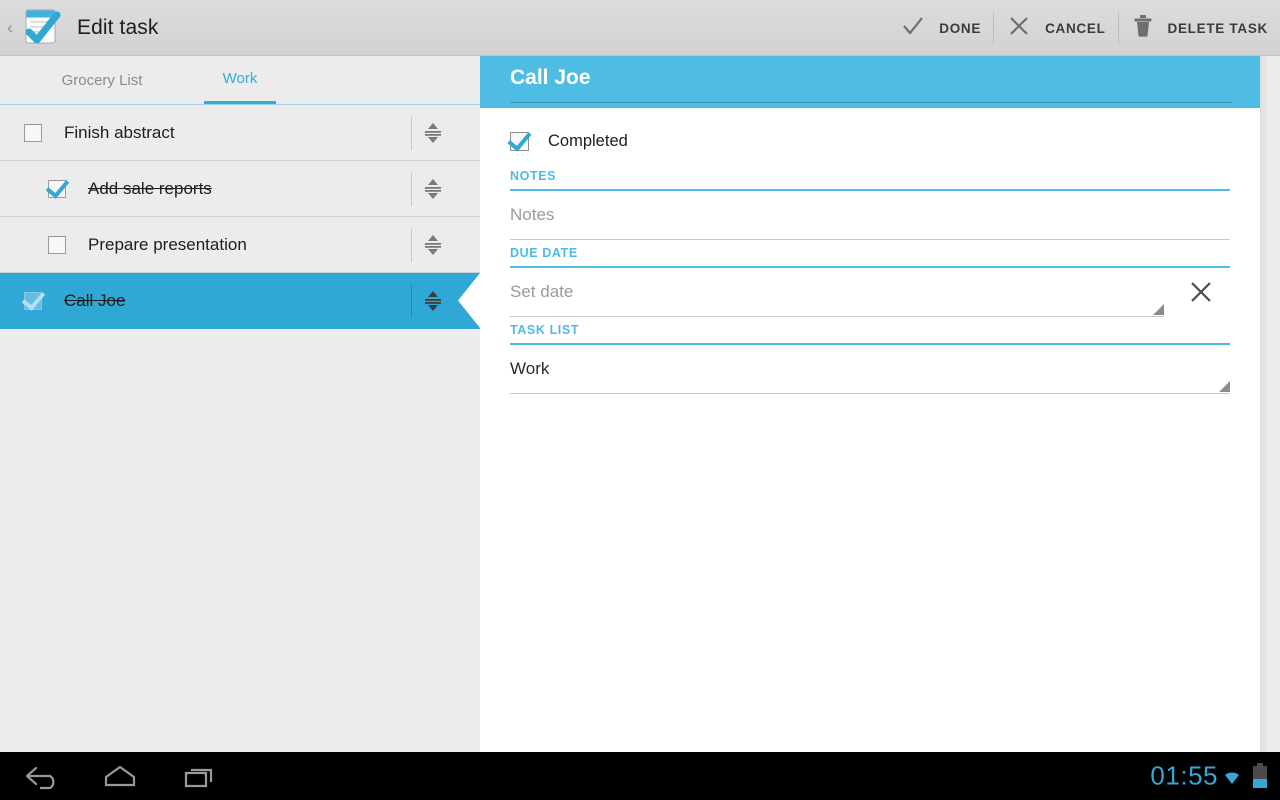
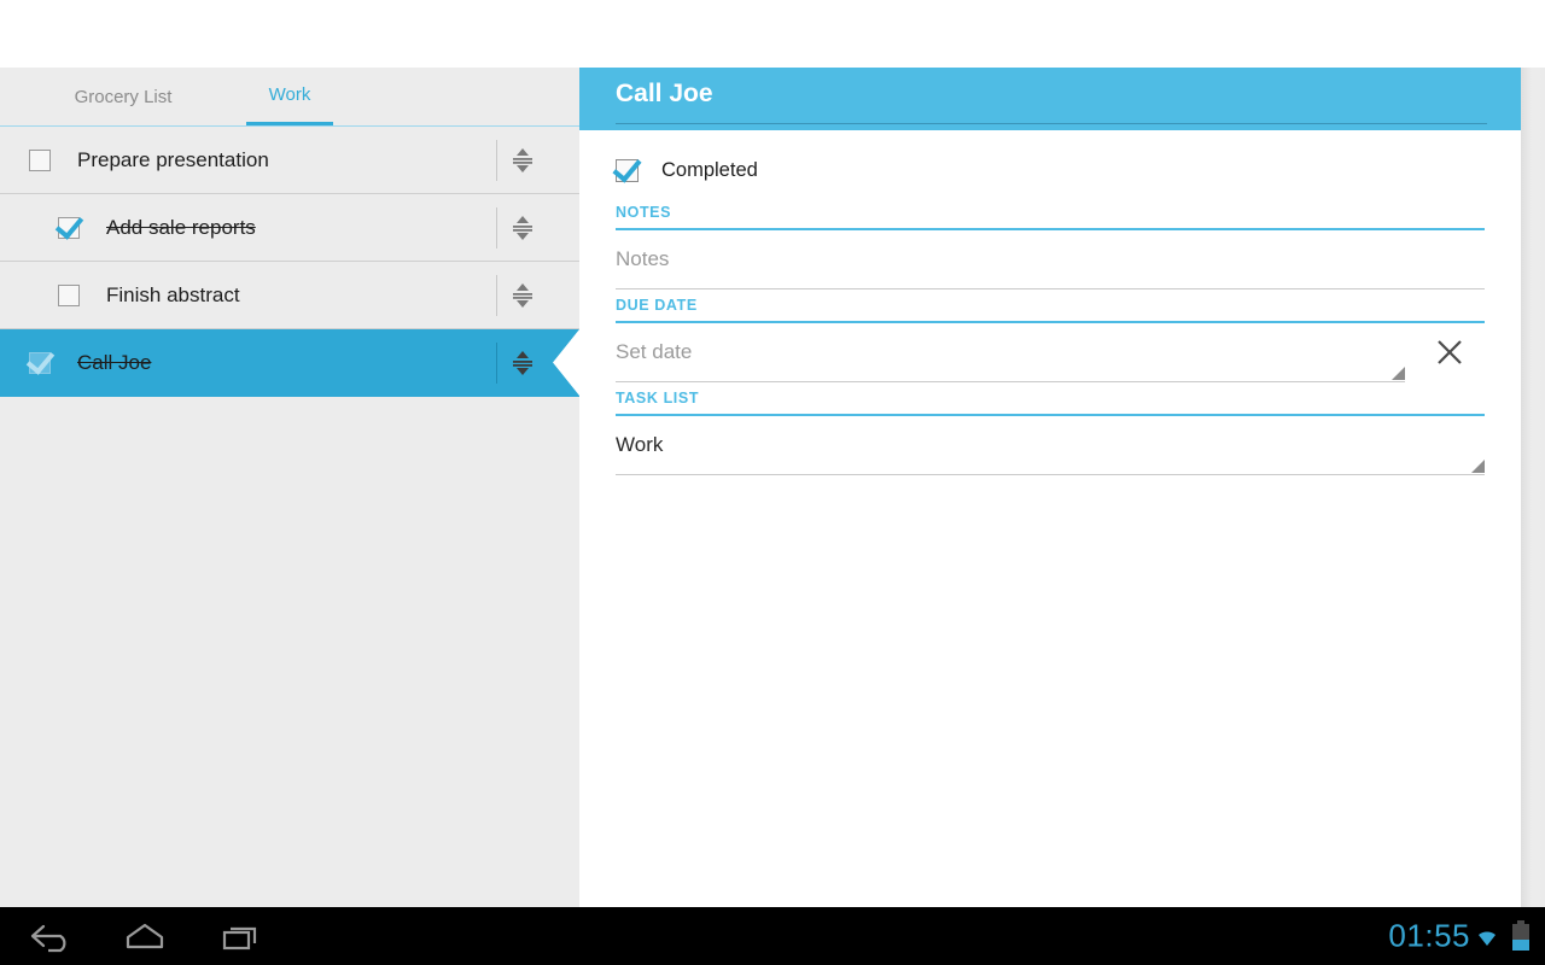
- ‹
- Edit task
- DONE
- CANCEL
- DELETE TASK
  Grocery List
  Work
- Finish abstract
+ Prepare presentation
  Add sale reports
- Prepare presentation
+ Finish abstract
  Call Joe
  Call Joe
  Completed
  NOTES
  Notes
  DUE DATE
  Set date
  TASK LIST
  Work
  01:55
